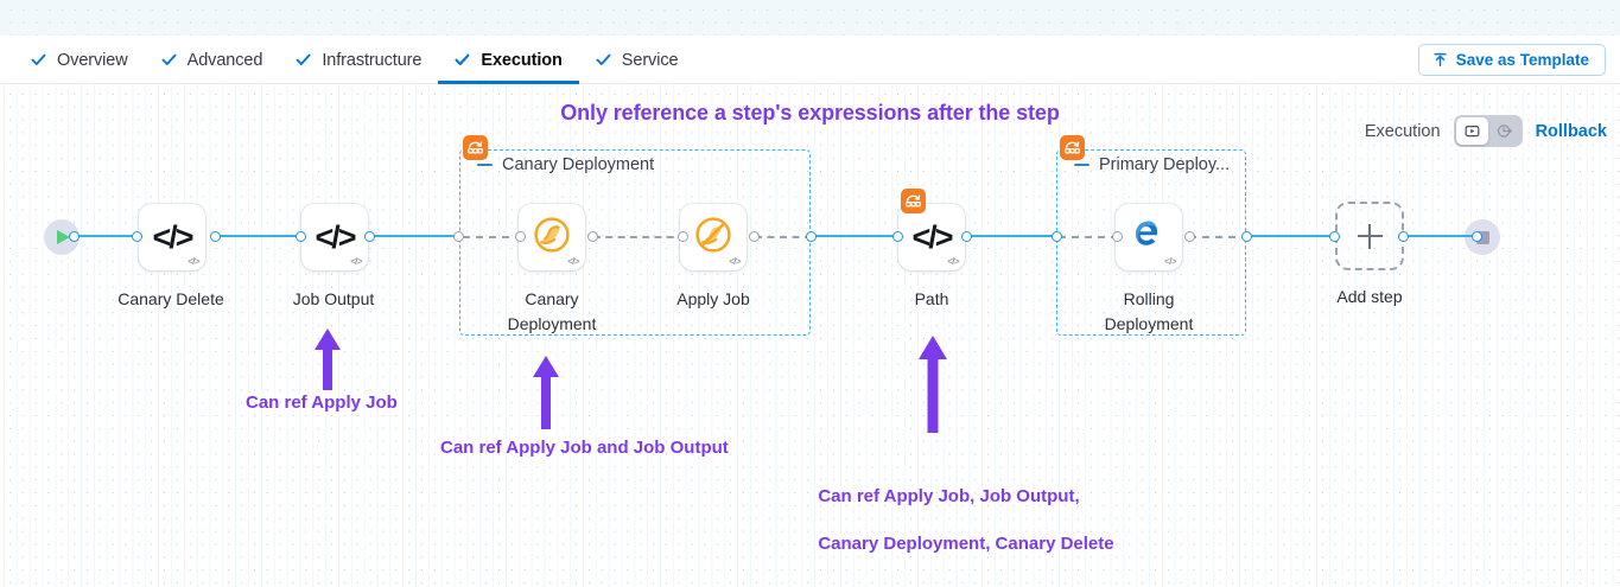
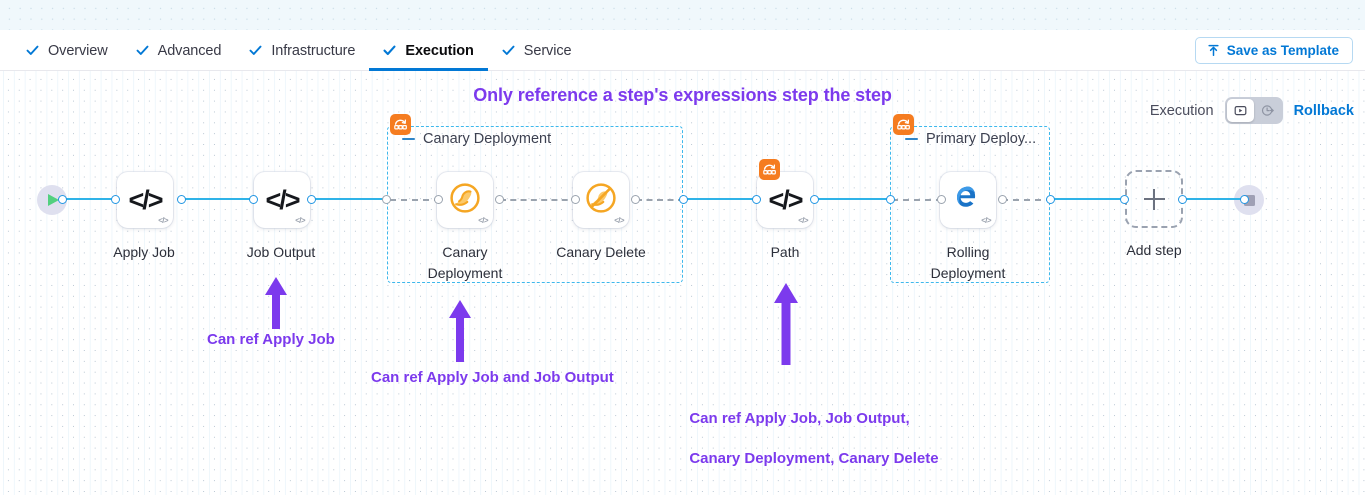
  Overview
  Advanced
  Infrastructure
  Execution
  Service
  Save as Template
- Only reference a step's expressions after the step
+ Only reference a step's expressions step the step
  Execution
  Rollback
  Canary Deployment
  Primary Deploy...
  </>
  </>
- Canary Delete
+ Apply Job
  </>
  </>
  Job Output
  </>
  Canary
  Deployment
  </>
- Apply Job
+ Canary Delete
  </>
  </>
  Path
  </>
  Rolling
  Deployment
  Add step
  Can ref Apply Job
  Can ref Apply Job and Job Output
  Can ref Apply Job, Job Output,
  Canary Deployment, Canary Delete
